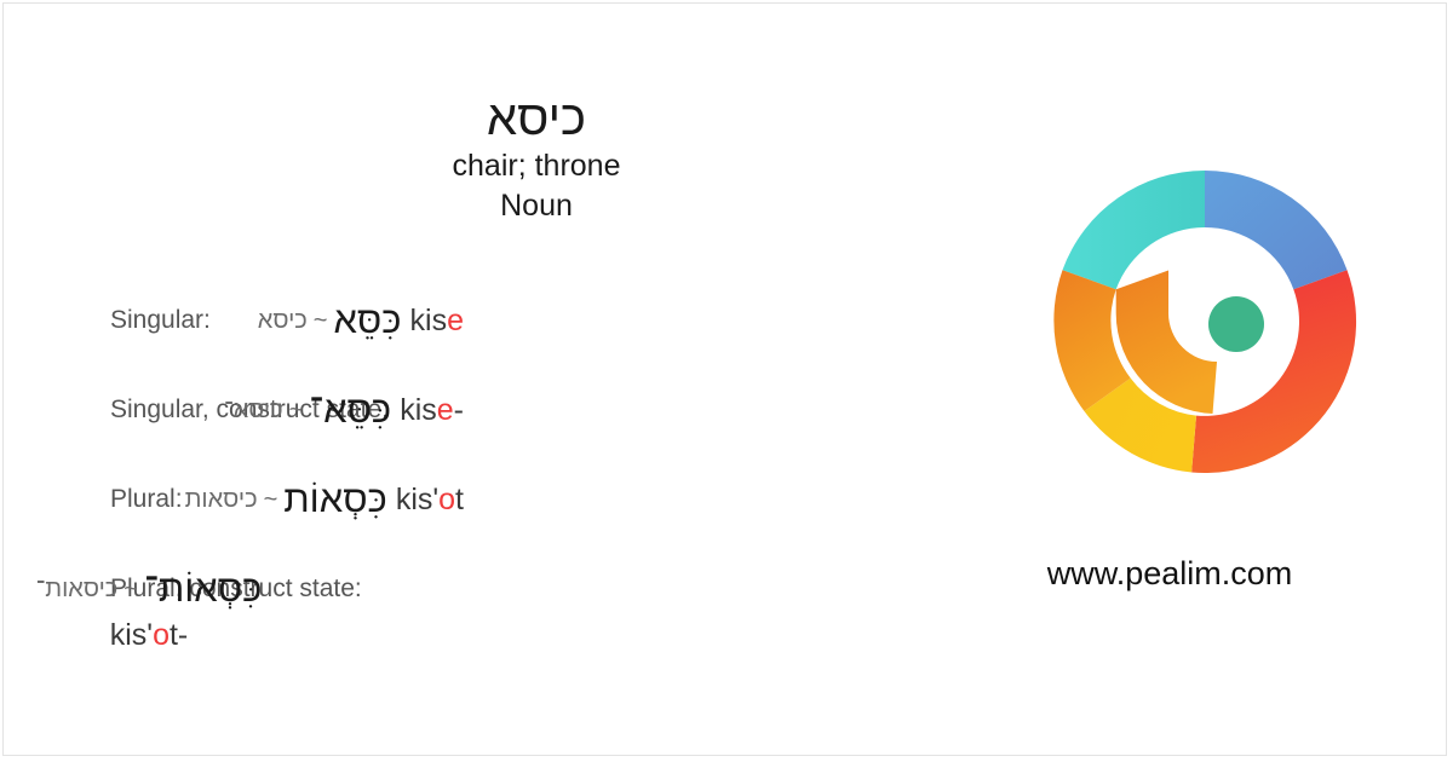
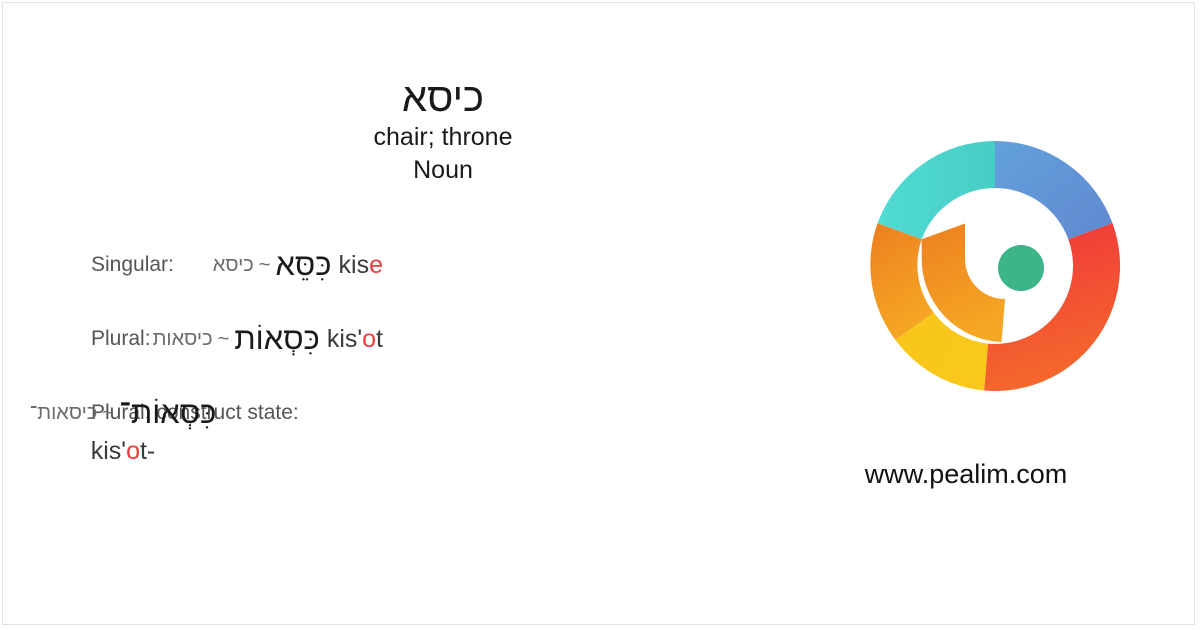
  כיסא
  chair; throne
  Noun
  Singular:
  כיסא ~ כִּסֵּא kise
- Singular, construct state:
- כיסא־ ~ כִּסֵּא־ kise-
  Plural:
  כיסאות ~ כִּסְאוֹת kis'ot
  Plural, construct state:
  כיסאות־ ~ כִּסְאוֹת־
  kis'ot-
  www.pealim.com
